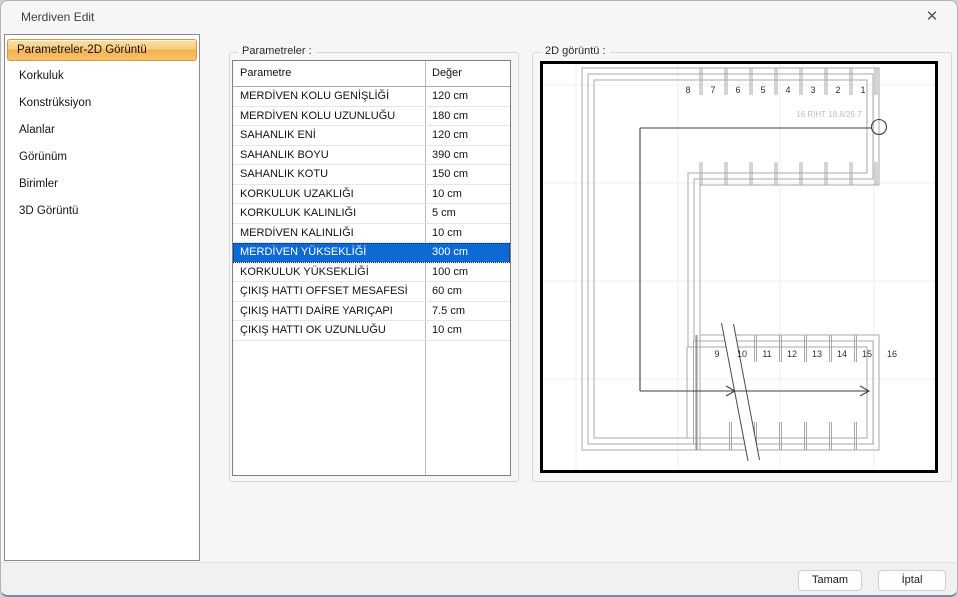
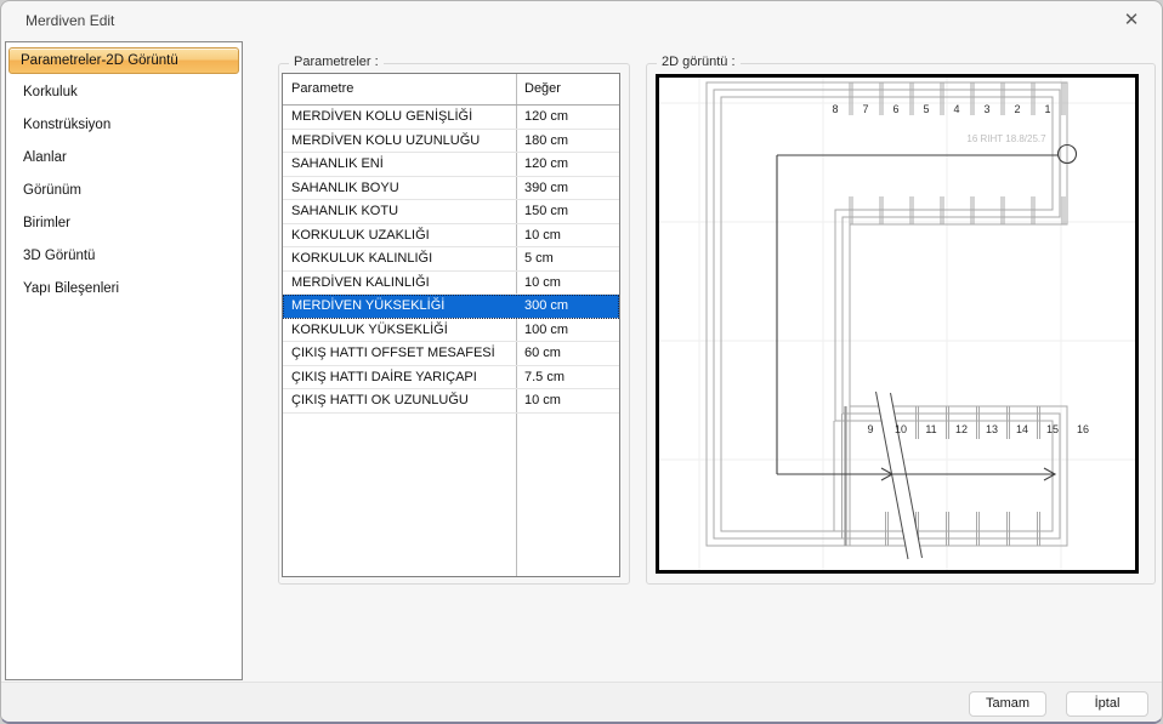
  Merdiven Edit
  ✕
  Parametreler-2D Görüntü
  Korkuluk
  Konstrüksiyon
  Alanlar
  Görünüm
  Birimler
  3D Görüntü
+ Yapı Bileşenleri
  Parametreler :
  Parametre
  Değer
  MERDİVEN KOLU GENİŞLİĞİ
  120 cm
  MERDİVEN KOLU UZUNLUĞU
  180 cm
  SAHANLIK ENİ
  120 cm
  SAHANLIK BOYU
  390 cm
  SAHANLIK KOTU
  150 cm
  KORKULUK UZAKLIĞI
  10 cm
  KORKULUK KALINLIĞI
  5 cm
  MERDİVEN KALINLIĞI
  10 cm
  MERDİVEN YÜKSEKLİĞİ
  300 cm
  KORKULUK YÜKSEKLİĞİ
  100 cm
  ÇIKIŞ HATTI OFFSET MESAFESİ
  60 cm
  ÇIKIŞ HATTI DAİRE YARIÇAPI
  7.5 cm
  ÇIKIŞ HATTI OK UZUNLUĞU
  10 cm
  2D görüntü :
  16 RIHT 18.8/25.7
  8
  7
  6
  5
  4
  3
  2
  1
  9
  10
  11
  12
  13
  14
  15
  16
  Tamam
  İptal
